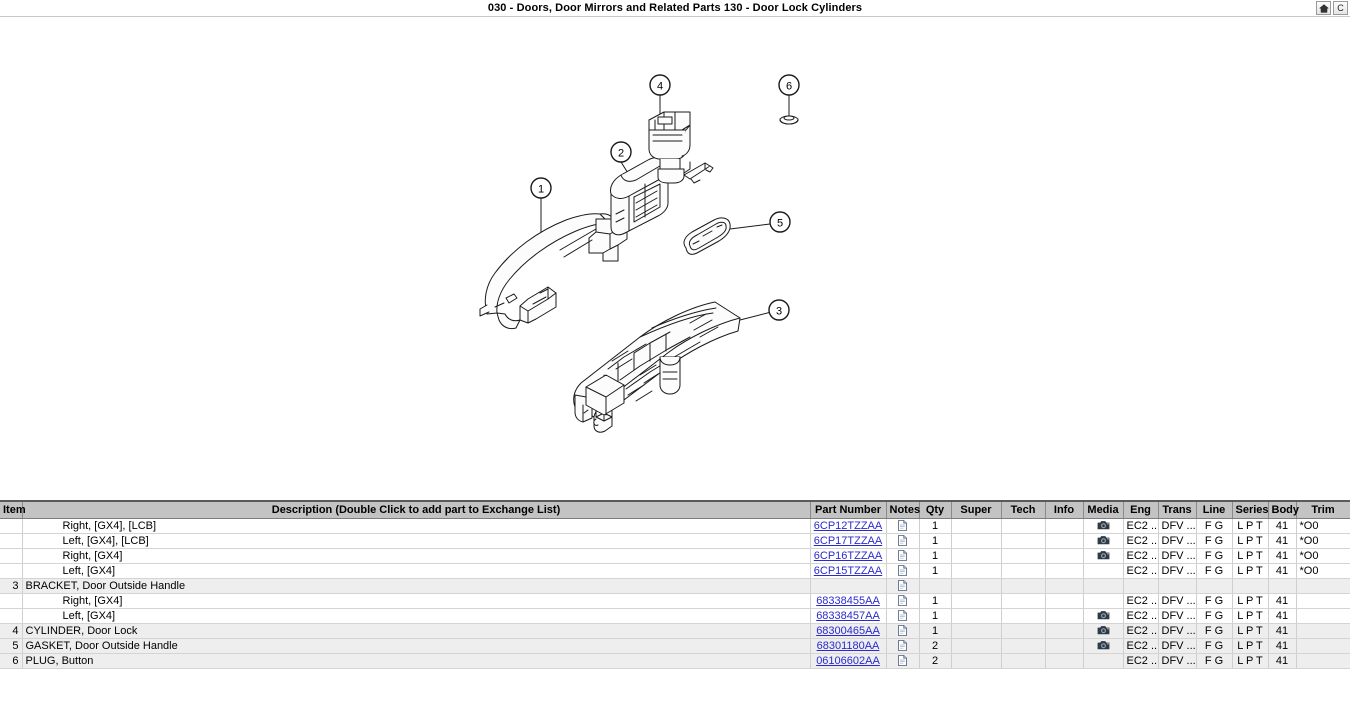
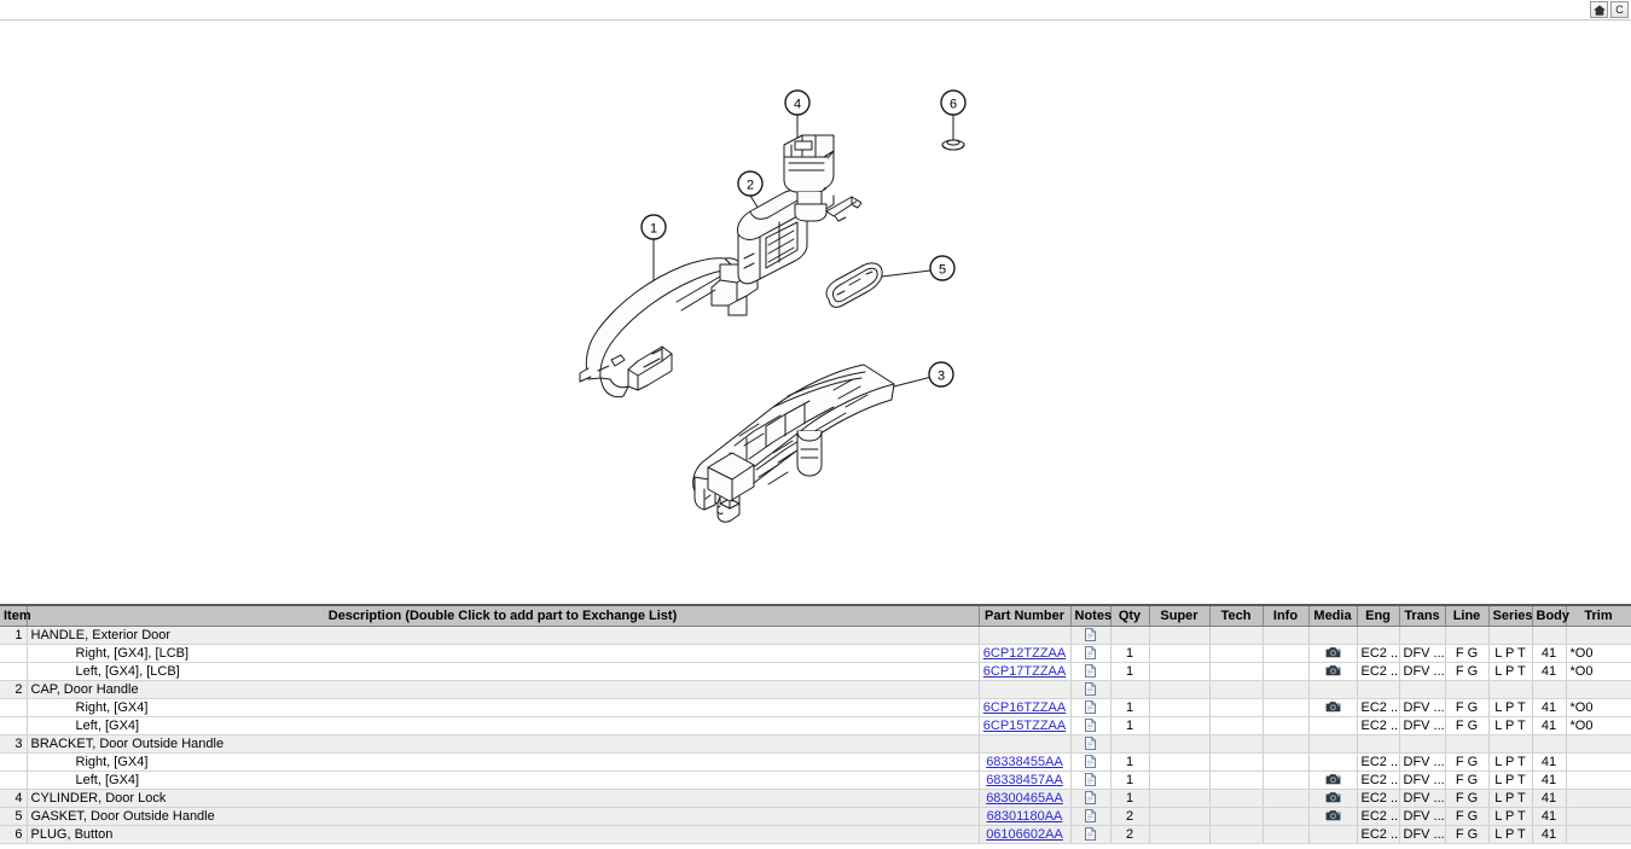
- 030 - Doors, Door Mirrors and Related Parts 130 - Door Lock Cylinders
  C
  1
  2
  3
  4
  5
  6
  Item	Description (Double Click to add part to Exchange List)	Part Number	Notes	Qty	Super	Tech	Info	Media	Eng	Trans	Line	Series	Body	Trim
+ 1	HANDLE, Exterior Door
  	Right, [GX4], [LCB]	6CP12TZZAA		1					EC2 ..	DFV ...	F G	L P T	41	*O0
  	Left, [GX4], [LCB]	6CP17TZZAA		1					EC2 ..	DFV ...	F G	L P T	41	*O0
+ 2	CAP, Door Handle
  	Right, [GX4]	6CP16TZZAA		1					EC2 ..	DFV ...	F G	L P T	41	*O0
  	Left, [GX4]	6CP15TZZAA		1					EC2 ..	DFV ...	F G	L P T	41	*O0
  3	BRACKET, Door Outside Handle
  	Right, [GX4]	68338455AA		1					EC2 ..	DFV ...	F G	L P T	41
  	Left, [GX4]	68338457AA		1					EC2 ..	DFV ...	F G	L P T	41
  4	CYLINDER, Door Lock	68300465AA		1					EC2 ..	DFV ...	F G	L P T	41
  5	GASKET, Door Outside Handle	68301180AA		2					EC2 ..	DFV ...	F G	L P T	41
  6	PLUG, Button	06106602AA		2					EC2 ..	DFV ...	F G	L P T	41
